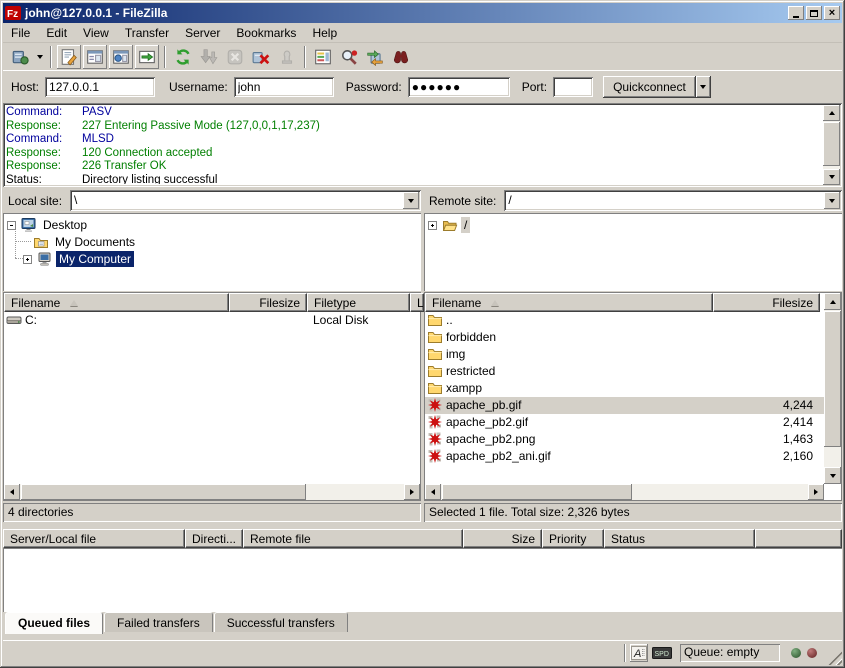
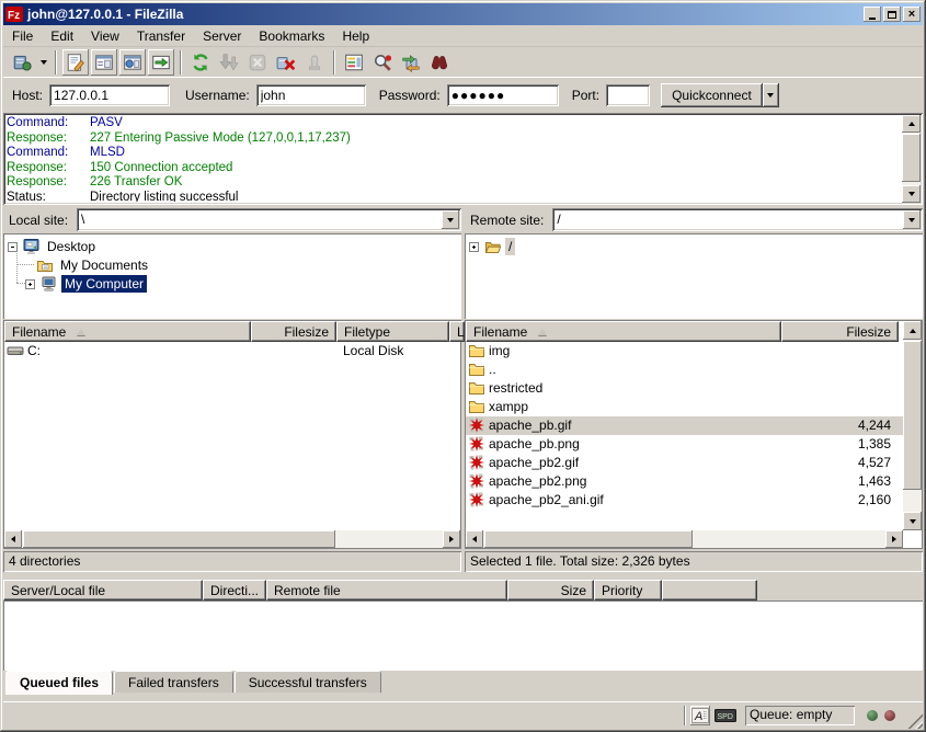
  Fz
  john@127.0.0.1 - FileZilla
  ×
  File
  Edit
  View
  Transfer
  Server
  Bookmarks
  Help
  Host:
  127.0.0.1
  Username:
  john
  Password:
  ●●●●●●
  Port:
  Quickconnect
  Command: PASV
  Response: 227 Entering Passive Mode (127,0,0,1,17,237)
  Command: MLSD
- Response: 120 Connection accepted
+ Response: 150 Connection accepted
  Response: 226 Transfer OK
  Status: Directory listing successful
  Local site:
  \
  Remote site:
  /
  Desktop
  My Documents
  My Computer
  /
  Filename
  Filesize
  Filetype
  L
  C:
  Local Disk
  Filename
  Filesize
- ..
+ img
- forbidden
- img
+ ..
  restricted
  xampp
  apache_pb.gif
  4,244
+ apache_pb.png
+ 1,385
  apache_pb2.gif
- 2,414
+ 4,527
  apache_pb2.png
  1,463
  apache_pb2_ani.gif
  2,160
  4 directories
  Selected 1 file. Total size: 2,326 bytes
  Server/Local file
  Directi...
  Remote file
  Size
  Priority
- Status
  Queued files
  Failed transfers
  Successful transfers
  A
  Queue: empty
